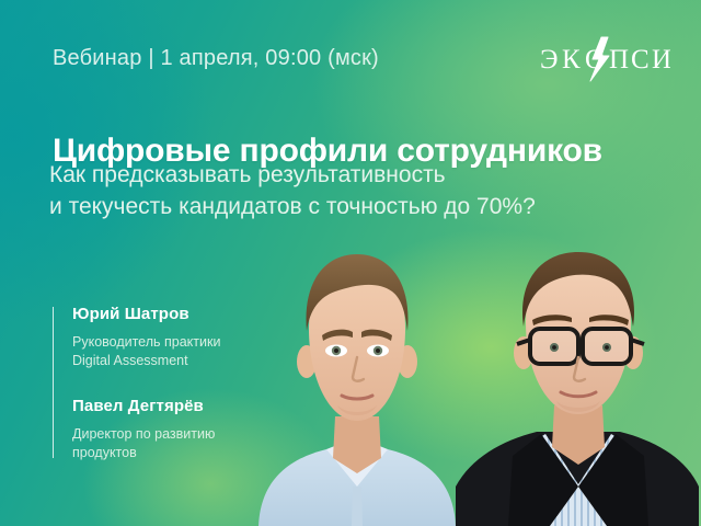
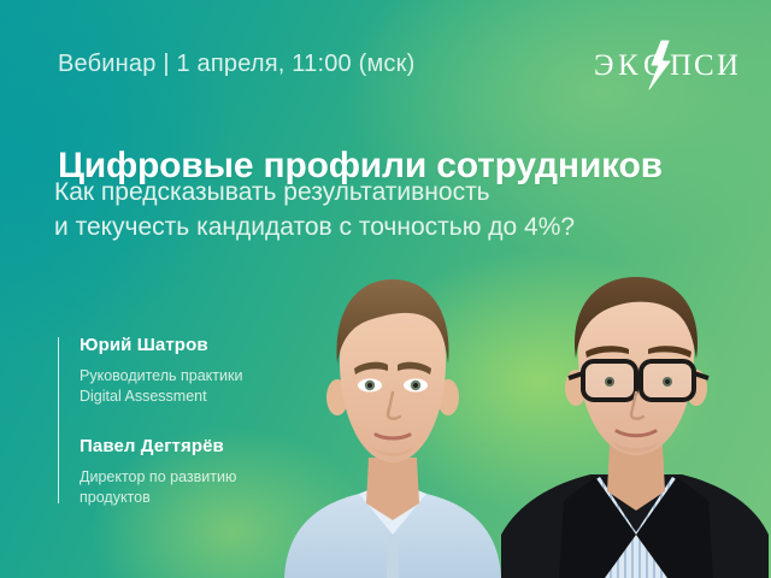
  Э
  К
  П
  С
  И
- Вебинар | 1 апреля, 09:00 (мск)
+ Вебинар | 1 апреля, 11:00 (мск)
  Цифровые профили сотрудников
  Как предсказывать результативность
- и текучесть кандидатов с точностью до 70%?
+ и текучесть кандидатов с точностью до 4%?
  Юрий Шатров
  Руководитель практики
  Digital Assessment
  Павел Дегтярёв
  Директор по развитию
  продуктов
